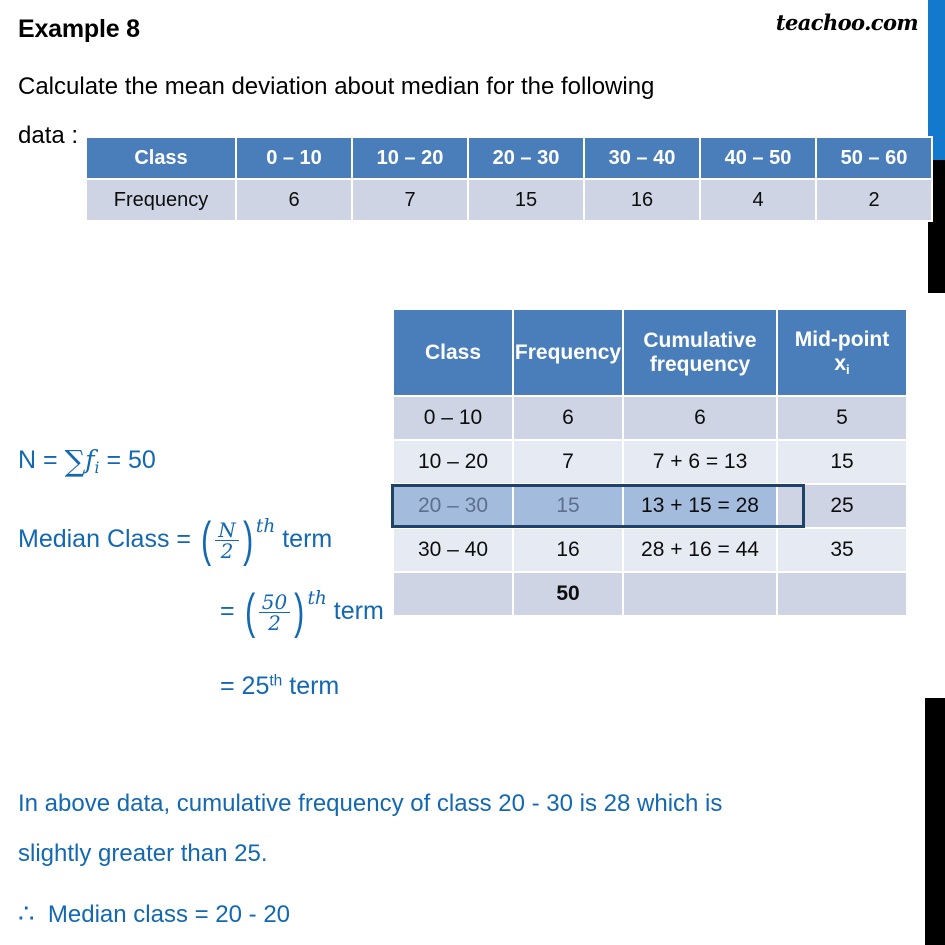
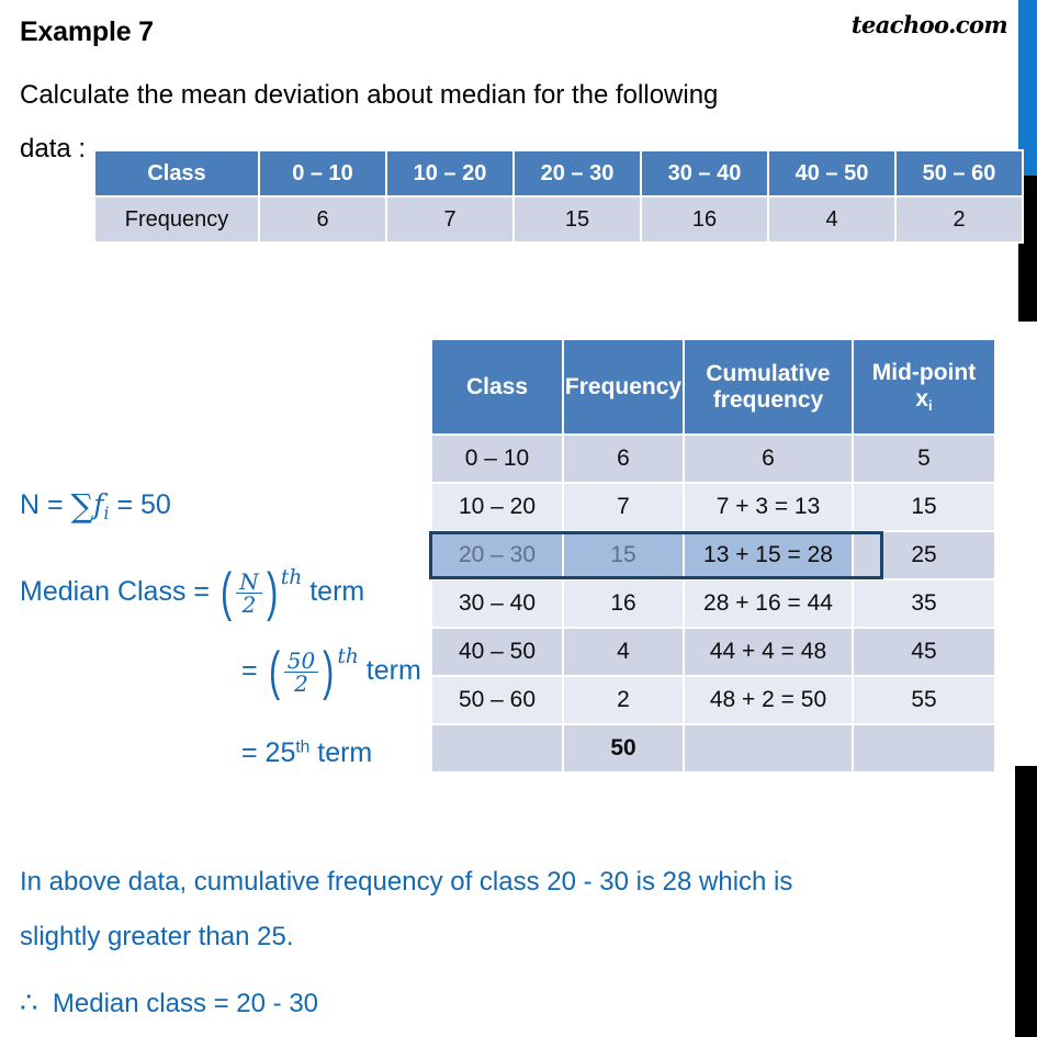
- Example 8
+ Example 7
  teachoo.com
  Calculate the mean deviation about median for the following
  data :
  Class	0 – 10	10 – 20	20 – 30	30 – 40	40 – 50	50 – 60
  Frequency	6	7	15	16	4	2
  Class	Frequency	Cumulative frequency	Mid-point xi
  0 – 10	6	6	5
- 10 – 20	7	7 + 6 = 13	15
+ 10 – 20	7	7 + 3 = 13	15
  20 – 30	15	13 + 15 = 28	25
  30 – 40	16	28 + 16 = 44	35
+ 40 – 50	4	44 + 4 = 48	45
+ 50 – 60	2	48 + 2 = 50	55
  	50
  N = ∑fi = 50
  Median Class = (
  N
  2
  ) th term
  = (
  50
  2
  ) th term
  = 25th term
  In above data, cumulative frequency of class 20 - 30 is 28 which is
  slightly greater than 25.
- ∴ Median class = 20 - 20
+ ∴ Median class = 20 - 30
